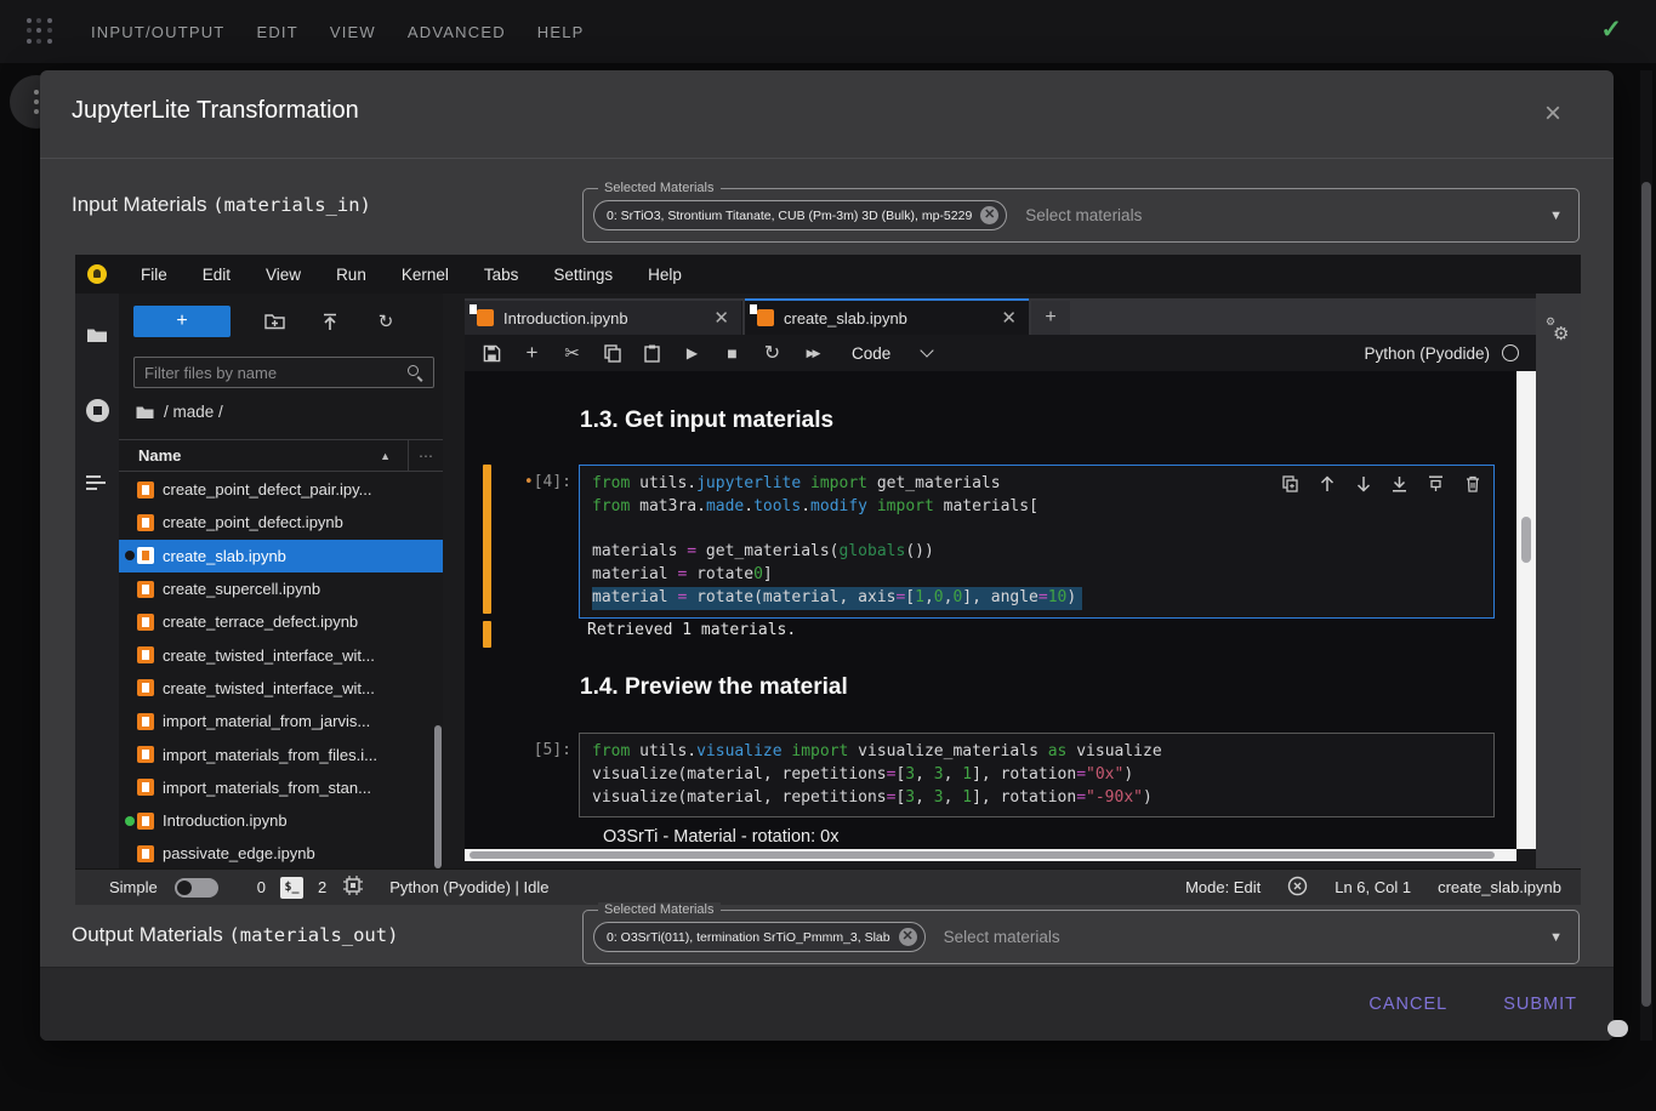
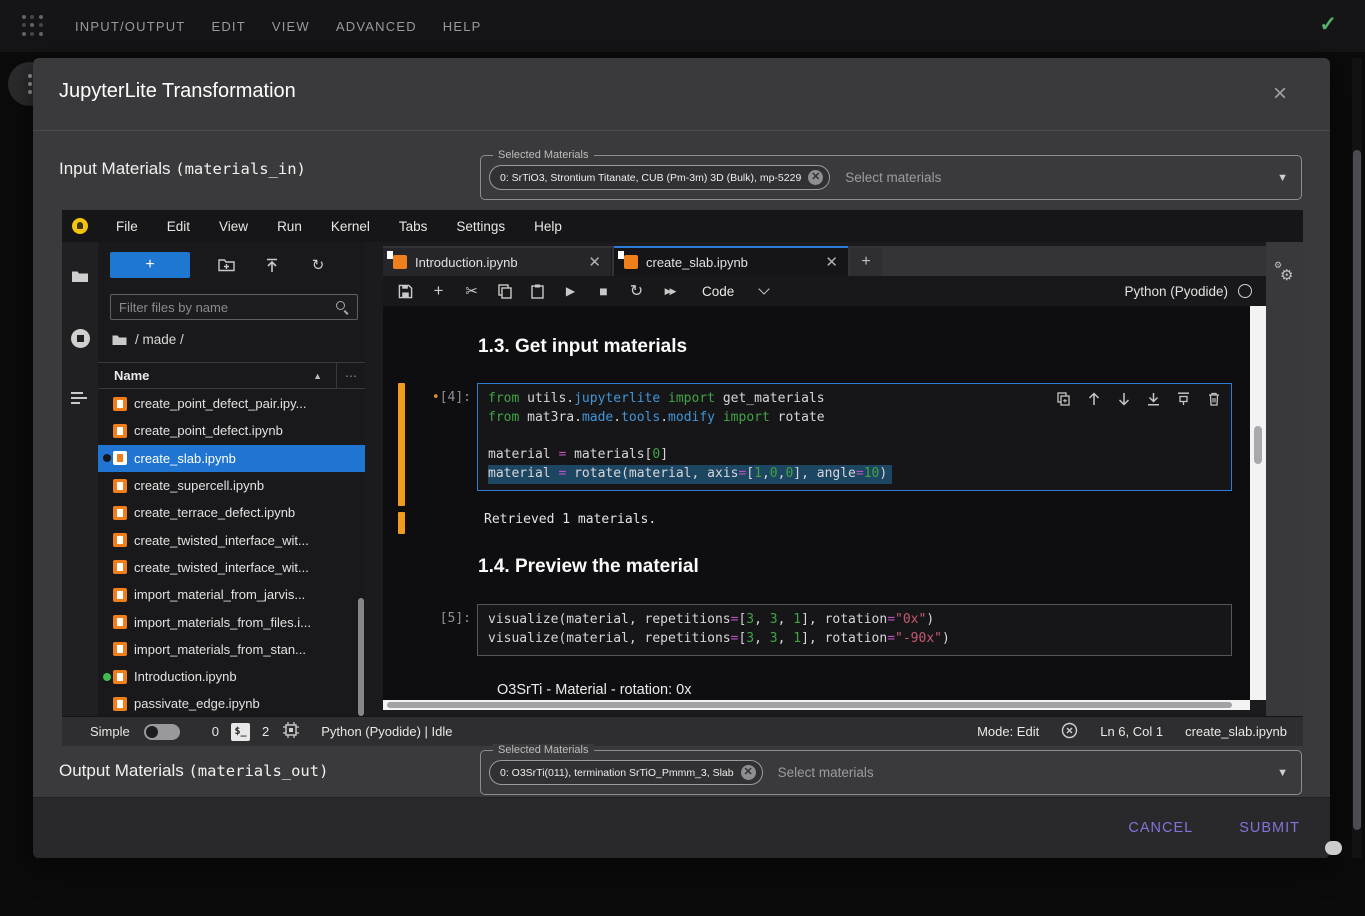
  INPUT/OUTPUT
  EDIT
  VIEW
  ADVANCED
  HELP
  ✓
  JupyterLite Transformation
  ×
  Input Materials (materials_in)
  Selected Materials
  0: SrTiO3, Strontium Titanate, CUB (Pm-3m) 3D (Bulk), mp-5229
  ✕
  Select materials
  ▼
  File
  Edit
  View
  Run
  Kernel
  Tabs
  Settings
  Help
  +
  ↻
  Filter files by name
  / made /
  Name
  ▲
  ⋯
  create_point_defect_pair.ipy...
  create_point_defect.ipynb
  create_slab.ipynb
  create_supercell.ipynb
  create_terrace_defect.ipynb
  create_twisted_interface_wit...
  create_twisted_interface_wit...
  import_material_from_jarvis...
  import_materials_from_files.i...
  import_materials_from_stan...
  Introduction.ipynb
  passivate_edge.ipynb
  Introduction.ipynb
  ✕
  create_slab.ipynb
  ✕
  +
  +
  ✂
  ▶
  ■
  ↻
  ▶▶
  Code
  Python (Pyodide)
  1.3. Get input materials
  •[4]:
  from utils.jupyterlite import get_materials
- from mat3ra.made.tools.modify import materials[
+ from mat3ra.made.tools.modify import rotate
- materials = get_materials(globals())
- material = rotate0]
+ material = materials[0]
  material = rotate(material, axis=[1,0,0], angle=10)
  Retrieved 1 materials.
  1.4. Preview the material
  [5]:
- from utils.visualize import visualize_materials as visualize
  visualize(material, repetitions=[3, 3, 1], rotation="0x")
  visualize(material, repetitions=[3, 3, 1], rotation="-90x")
  O3SrTi - Material - rotation: 0x
  ⚙
  ⚙
  Simple
  0
  $_
  2
  Python (Pyodide) | Idle
  Mode: Edit
  Ln 6, Col 1
  create_slab.ipynb
  Output Materials (materials_out)
  Selected Materials
  0: O3SrTi(011), termination SrTiO_Pmmm_3, Slab
  ✕
  Select materials
  ▼
  CANCEL
  SUBMIT
